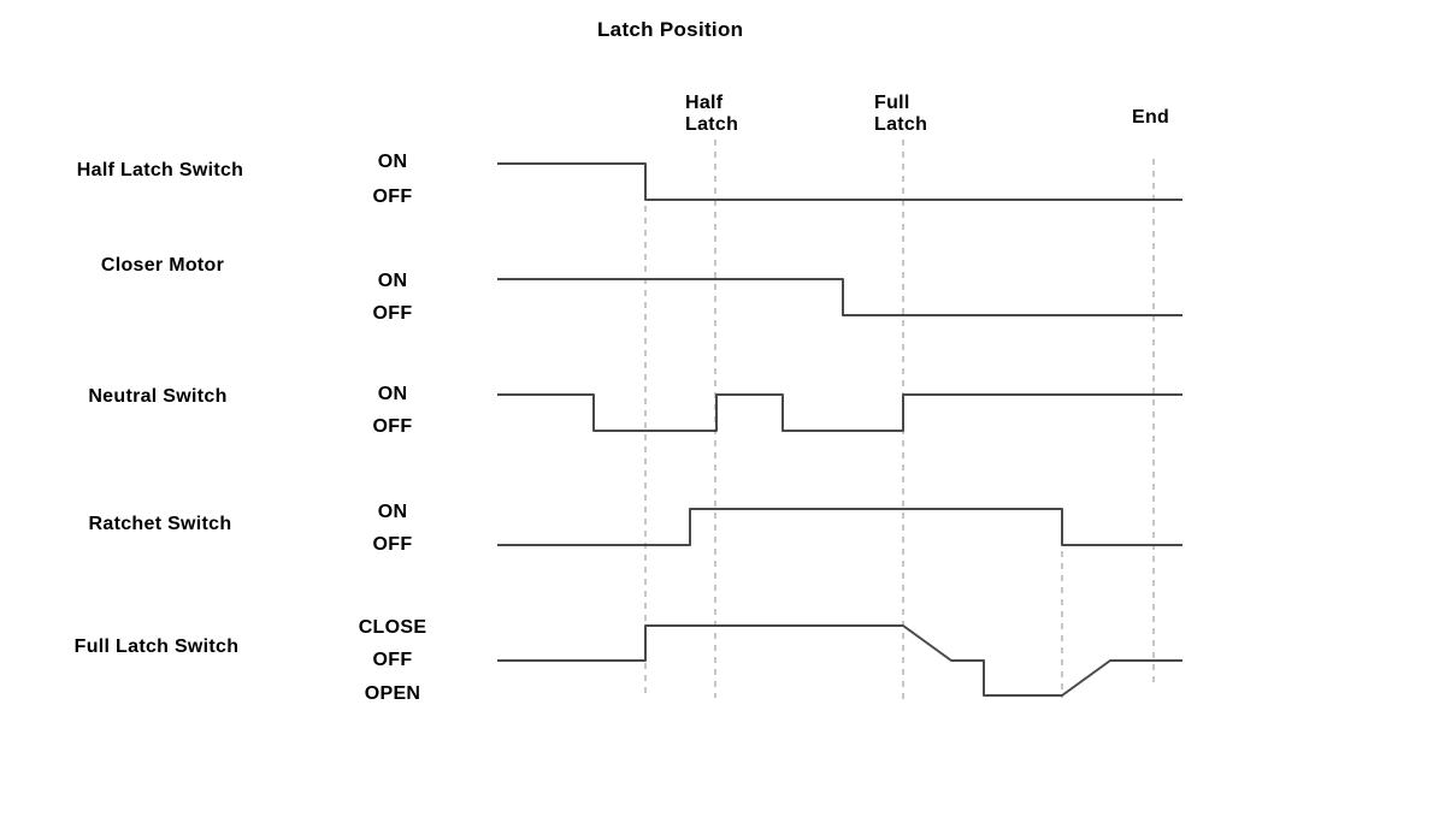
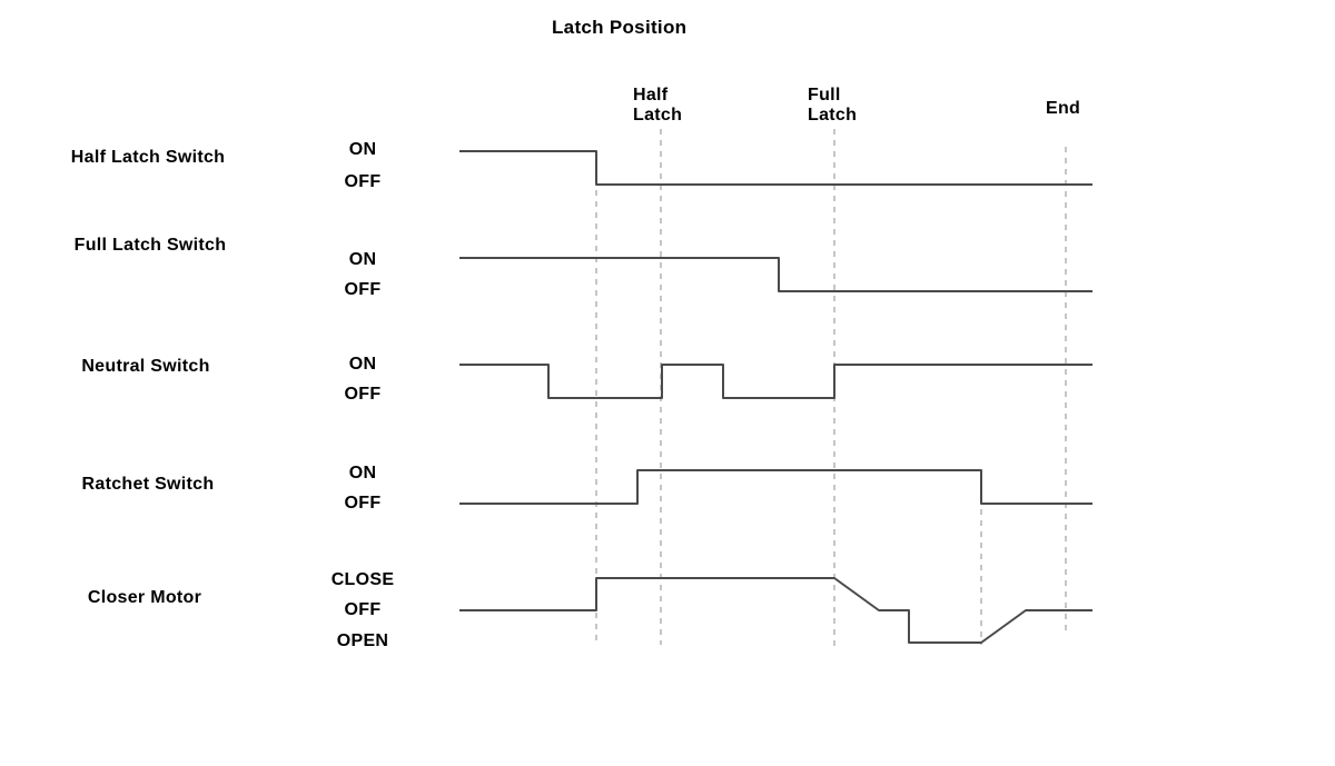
  Latch Position
  Half
  Latch
  Full
  Latch
  End
  Half Latch Switch
  ON
  OFF
- Closer Motor
+ Full Latch Switch
  ON
  OFF
  Neutral Switch
  ON
  OFF
  Ratchet Switch
  ON
  OFF
- Full Latch Switch
+ Closer Motor
  CLOSE
  OFF
  OPEN
